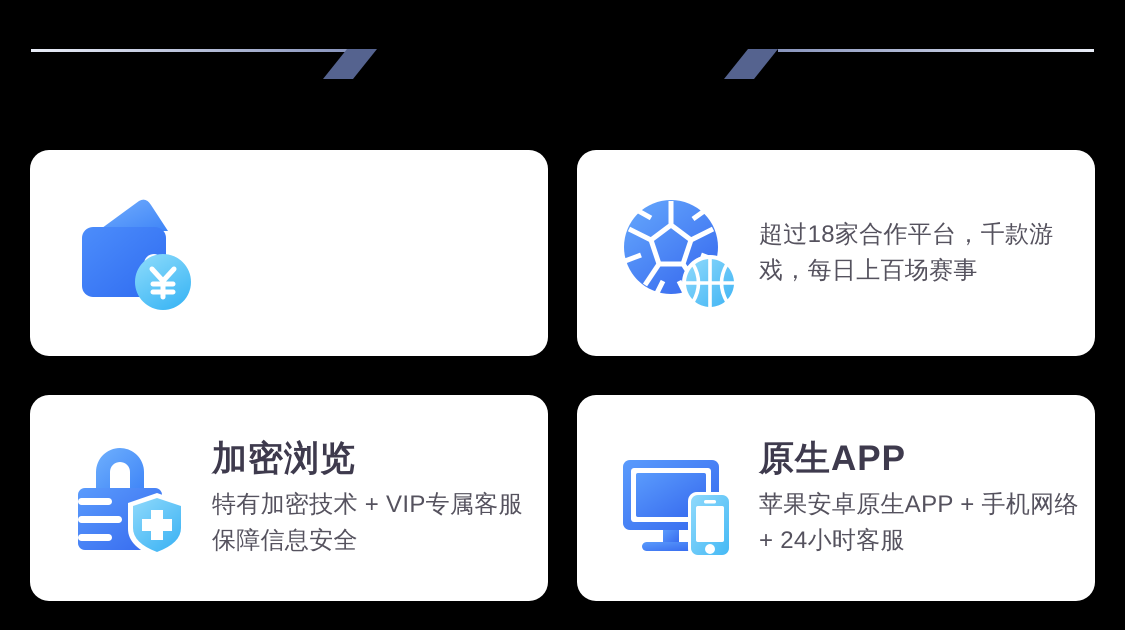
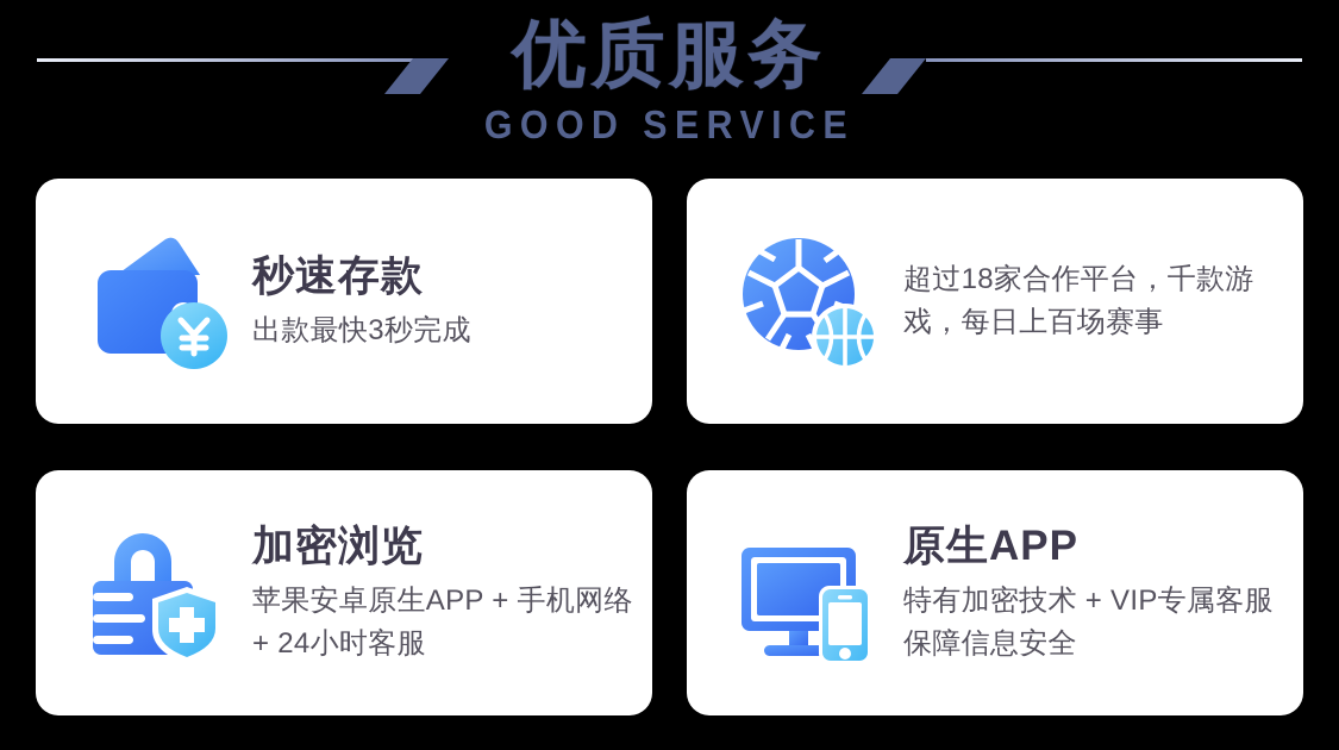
+ 优质服务
+ GOOD SERVICE
+ 秒速存款
+ 出款最快3秒完成
  超过18家合作平台，千款游戏，每日上百场赛事
  加密浏览
- 特有加密技术 + VIP专属客服保障信息安全
+ 苹果安卓原生APP + 手机网络 + 24小时客服
  原生APP
- 苹果安卓原生APP + 手机网络 + 24小时客服
+ 特有加密技术 + VIP专属客服保障信息安全
